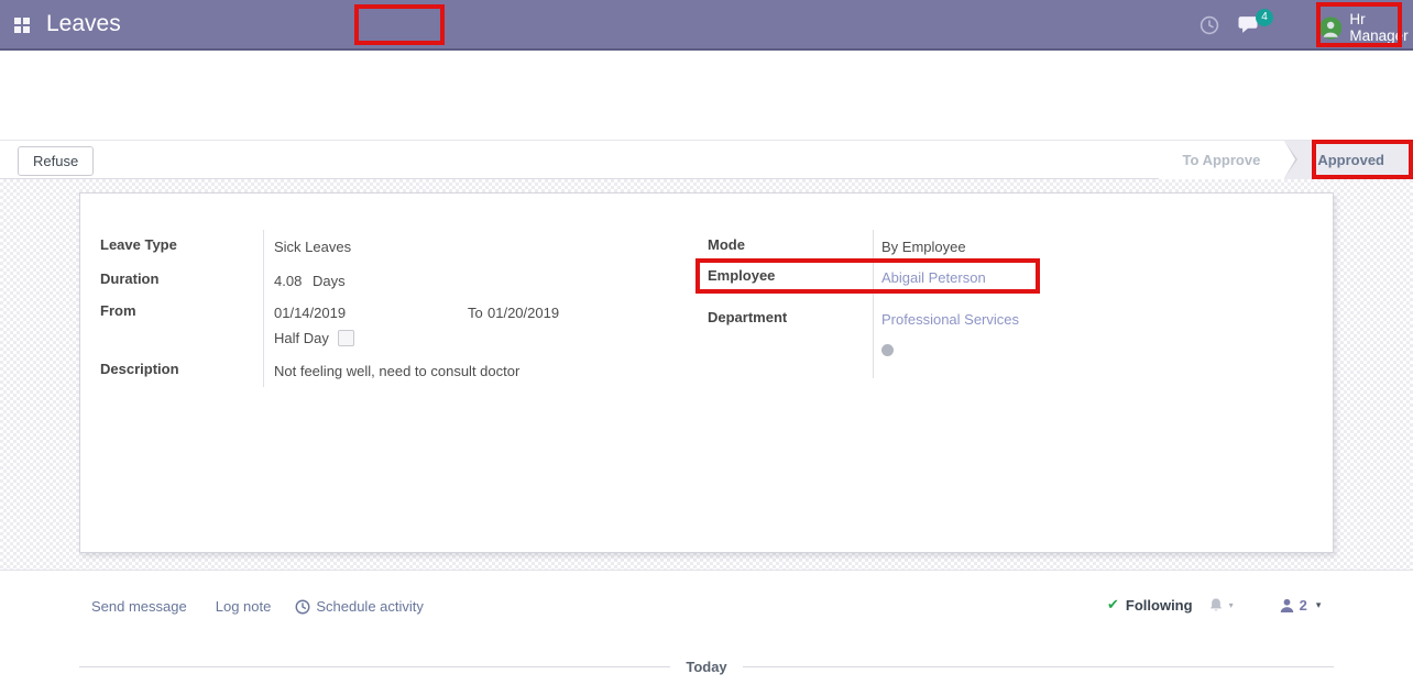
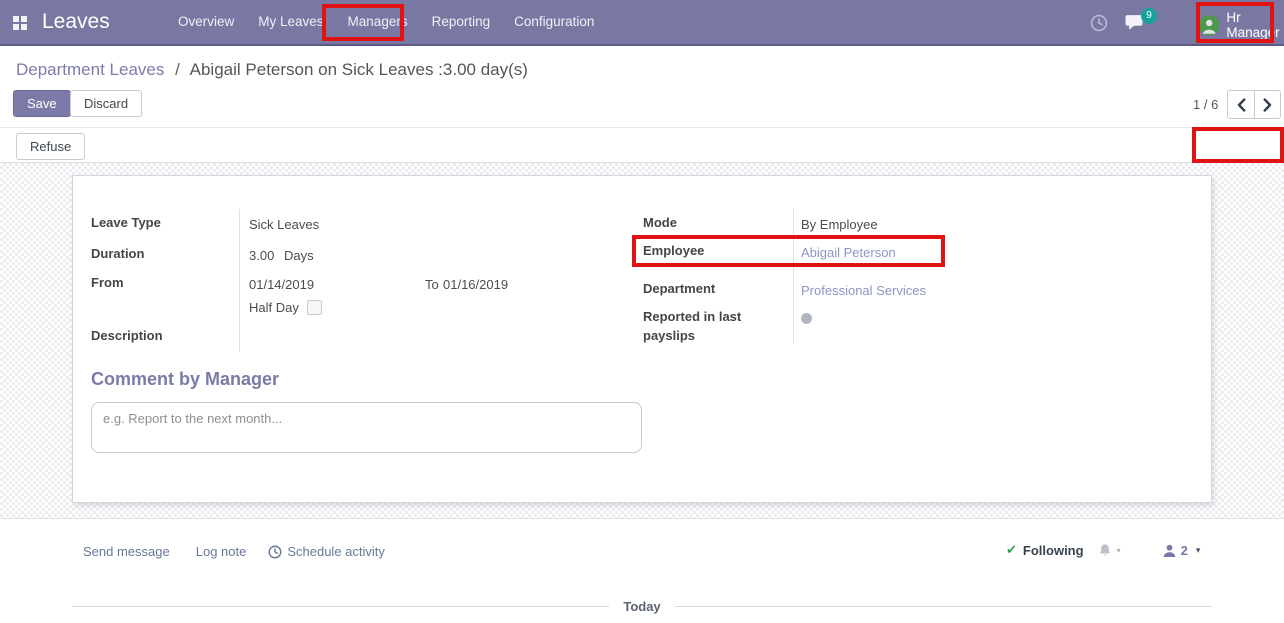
  Leaves
+ Overview
+ My Leaves
+ Managers
+ Reporting
+ Configuration
- 4
+ 9
  Hr Manager
+ Department Leaves / Abigail Peterson on Sick Leaves :3.00 day(s)
+ Save
+ Discard
+ 1 / 6
  Refuse
- To Approve
- Approved
  Leave Type
  Sick Leaves
  Duration
- 4.08
+ 3.00
  Days
  From
  01/14/2019
  To
- 01/20/2019
+ 01/16/2019
  Half Day
  Description
- Not feeling well, need to consult doctor
  Mode
  By Employee
  Employee
  Abigail Peterson
  Department
  Professional Services
+ Reported in last payslips
+ Comment by Manager
+ e.g. Report to the next month...
  Send message
  Log note
  Schedule activity
  ✔
  Following
  ▾
  2
  ▾
  Today
